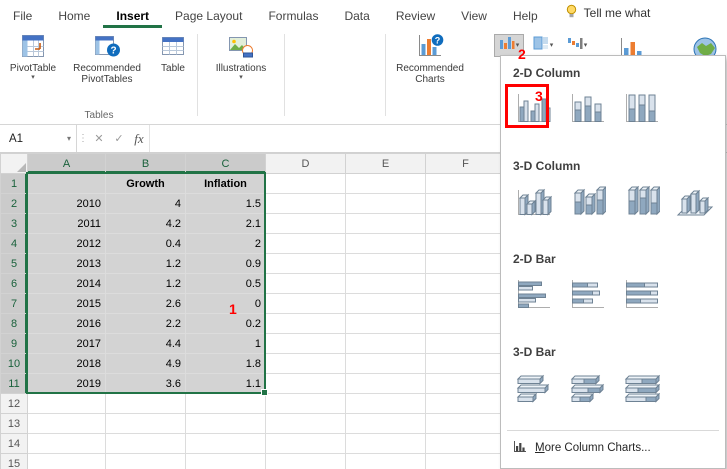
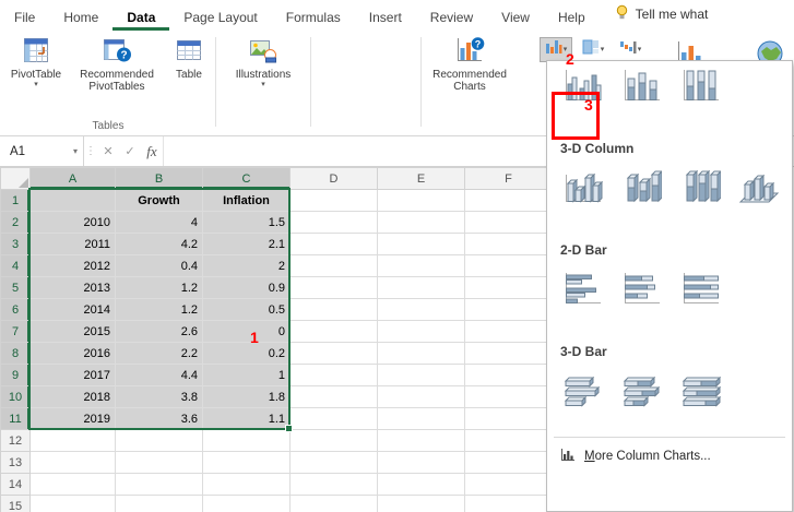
  File
  Home
- Insert
+ Data
  Page Layout
  Formulas
- Data
+ Insert
  Review
  View
  Help
  Tell me what
  PivotTable
  ?
  Recommended PivotTables
  Table
  Tables
  Illustrations
  ?
  Recommended Charts
  A1
  ▾
  ⋮
  ✕
  ✓
  fx
  	A	B	C	D	E	F
  1		Growth	Inflation
  2	2010	4	1.5
  3	2011	4.2	2.1
  4	2012	0.4	2
  5	2013	1.2	0.9
  6	2014	1.2	0.5
  7	2015	2.6	0
  8	2016	2.2	0.2
  9	2017	4.4	1
- 10	2018	4.9	1.8
+ 10	2018	3.8	1.8
  11	2019	3.6	1.1
  12
  13
  14
  15
- 2-D Column
  3-D Column
  2-D Bar
  3-D Bar
  More Column Charts...
  1
  2
  3
